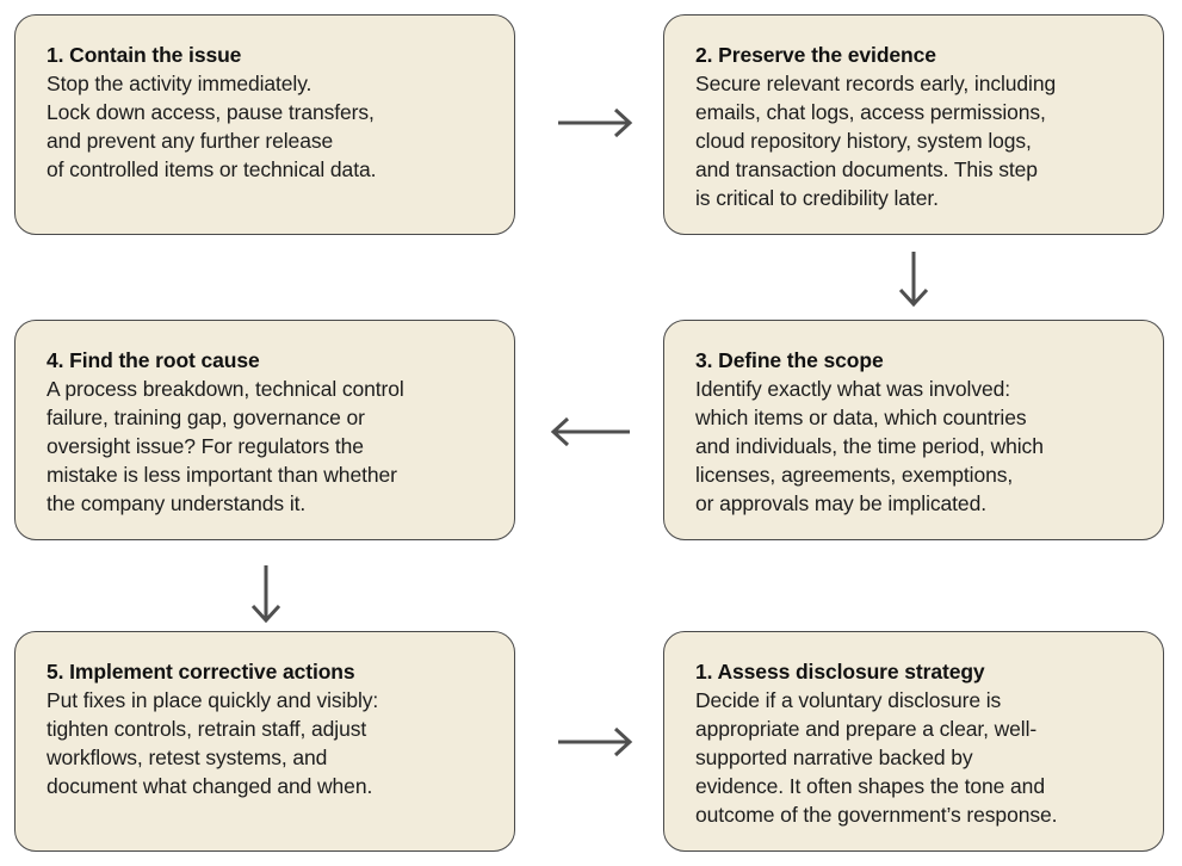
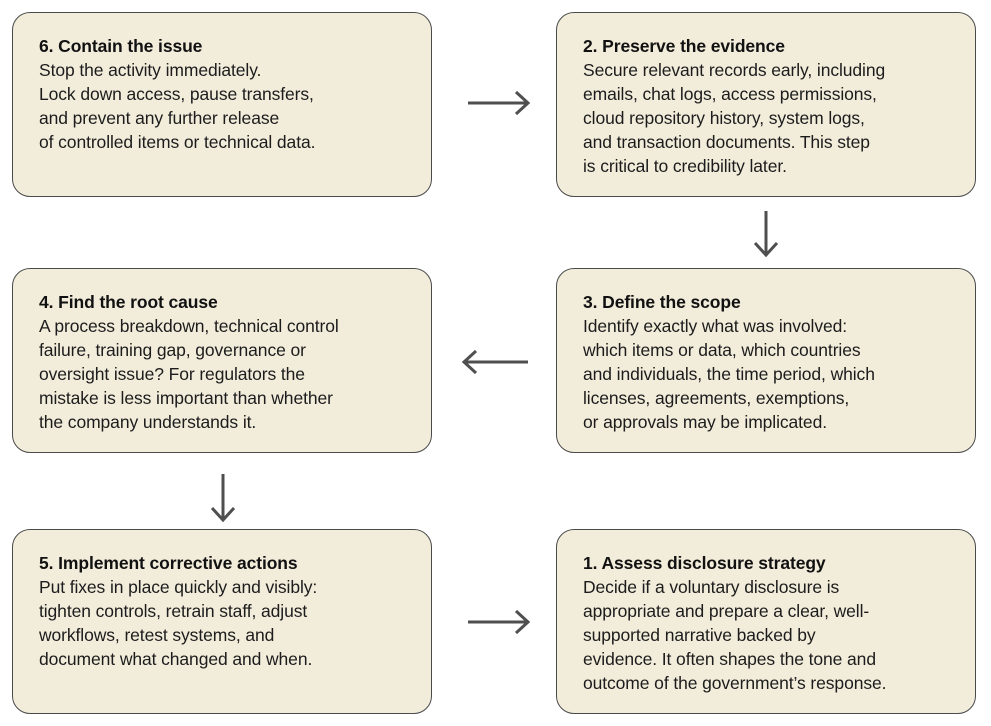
- 1. Contain the issue
+ 6. Contain the issue
  Stop the activity immediately.
  Lock down access, pause transfers,
  and prevent any further release
  of controlled items or technical data.
  2. Preserve the evidence
  Secure relevant records early, including
  emails, chat logs, access permissions,
  cloud repository history, system logs,
  and transaction documents. This step
  is critical to credibility later.
  3. Define the scope
  Identify exactly what was involved:
  which items or data, which countries
  and individuals, the time period, which
  licenses, agreements, exemptions,
  or approvals may be implicated.
  4. Find the root cause
  A process breakdown, technical control
  failure, training gap, governance or
  oversight issue? For regulators the
  mistake is less important than whether
  the company understands it.
  5. Implement corrective actions
  Put fixes in place quickly and visibly:
  tighten controls, retrain staff, adjust
  workflows, retest systems, and
  document what changed and when.
  1. Assess disclosure strategy
  Decide if a voluntary disclosure is
  appropriate and prepare a clear, well-
  supported narrative backed by
  evidence. It often shapes the tone and
  outcome of the government’s response.
